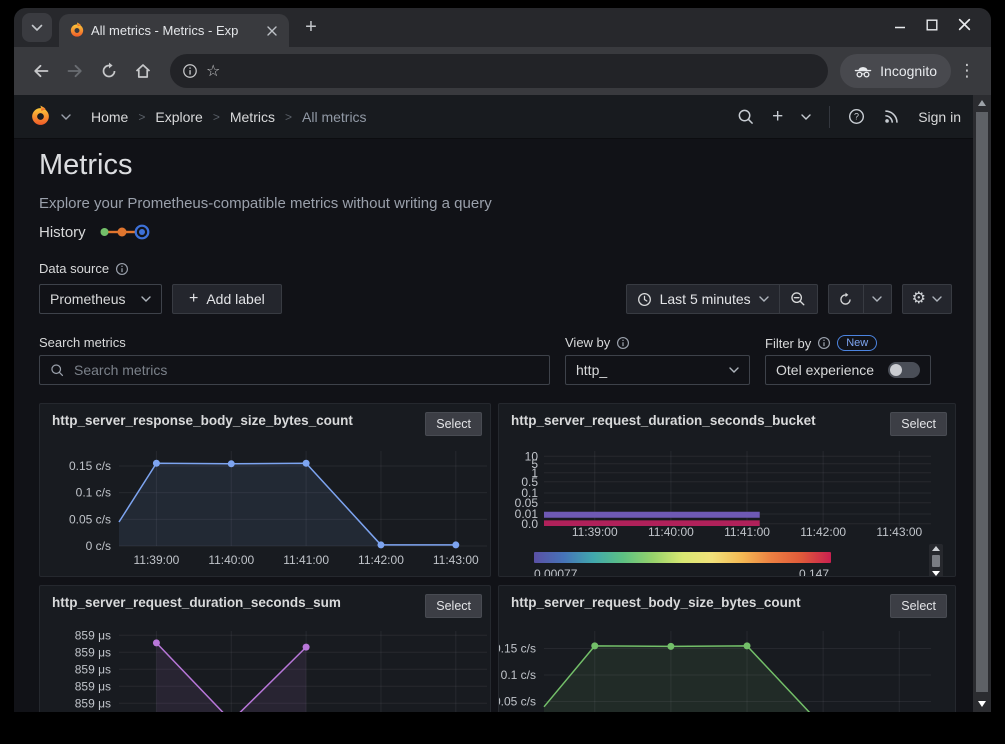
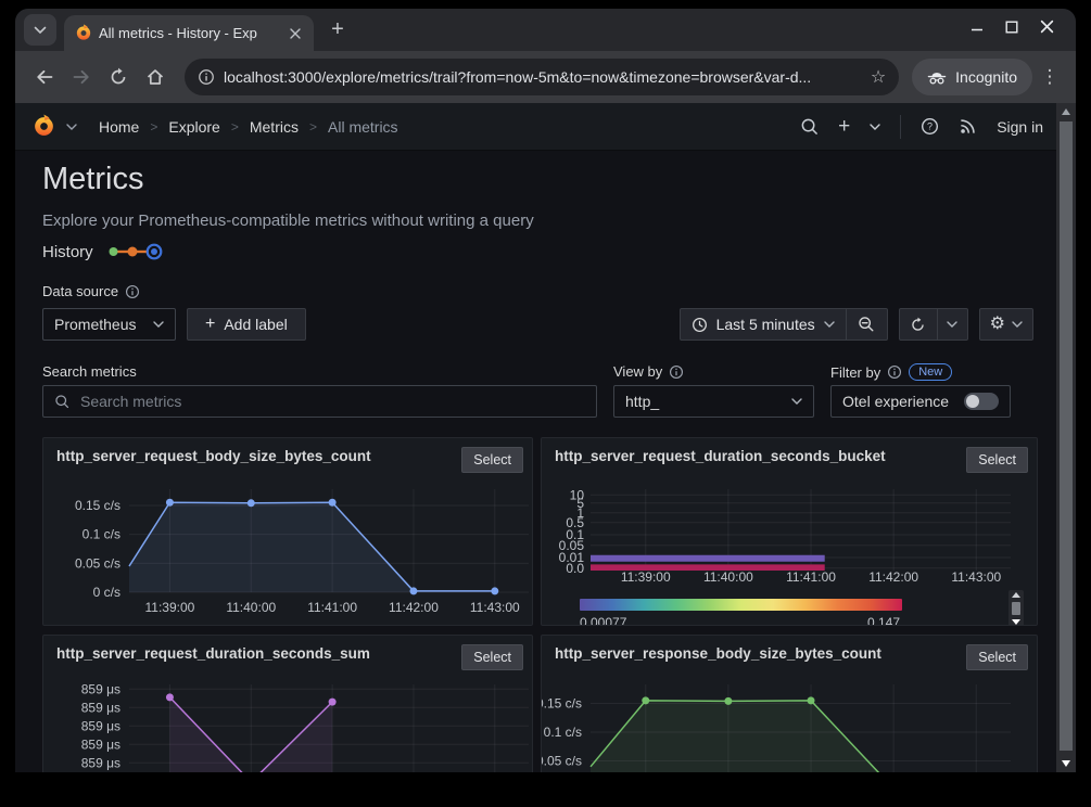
- All metrics - Metrics - Exp
+ All metrics - History - Exp
  +
+ localhost:3000/explore/metrics/trail?from=now-5m&to=now&timezone=browser&var-d...
  ☆
  Incognito
  ⋮
  Home
  >
  Explore
  >
  Metrics
  >
  All metrics
  +
  ?
  Sign in
  Metrics
  Explore your Prometheus-compatible metrics without writing a query
  History
  Data source
  Prometheus
  +
  Add label
  Last 5 minutes
  ⚙
  Search metrics
  Search metrics
  View by
  http_
  Filter by
  New
  Otel experience
  11:39:00
  11:40:00
  11:41:00
  11:42:00
  11:43:00
  0.15 c/s
  0.1 c/s
  0.05 c/s
  0 c/s
- http_server_response_body_size_bytes_count
+ http_server_request_body_size_bytes_count
  Select
  11:39:00
  11:40:00
  11:41:00
  11:42:00
  11:43:00
  10
  5
  1
  0.5
  0.1
  0.05
  0.01
  0.0
  http_server_request_duration_seconds_bucket
  Select
  0.00077
  0.147
  859 μs
  859 μs
  859 μs
  859 μs
  859 μs
  http_server_request_duration_seconds_sum
  Select
  .15 c/s
  0.1 c/s
  .05 c/s
- http_server_request_body_size_bytes_count
+ http_server_response_body_size_bytes_count
  Select
